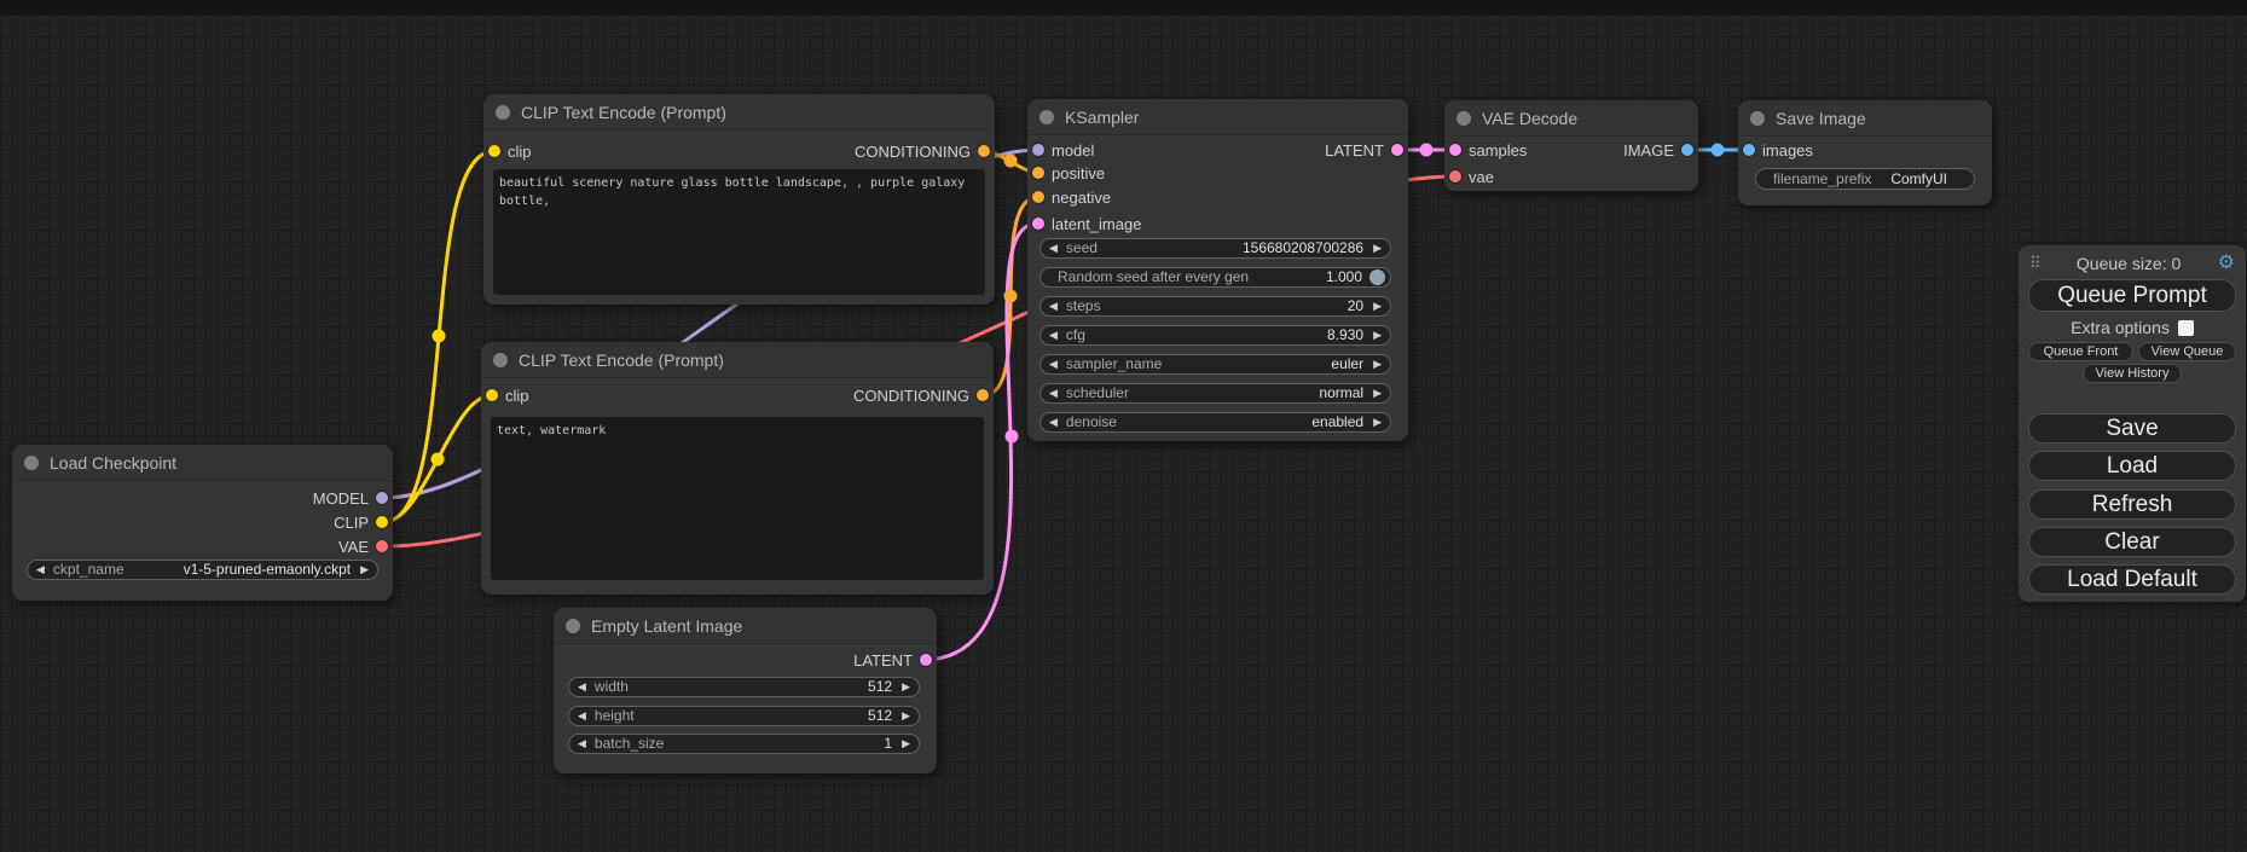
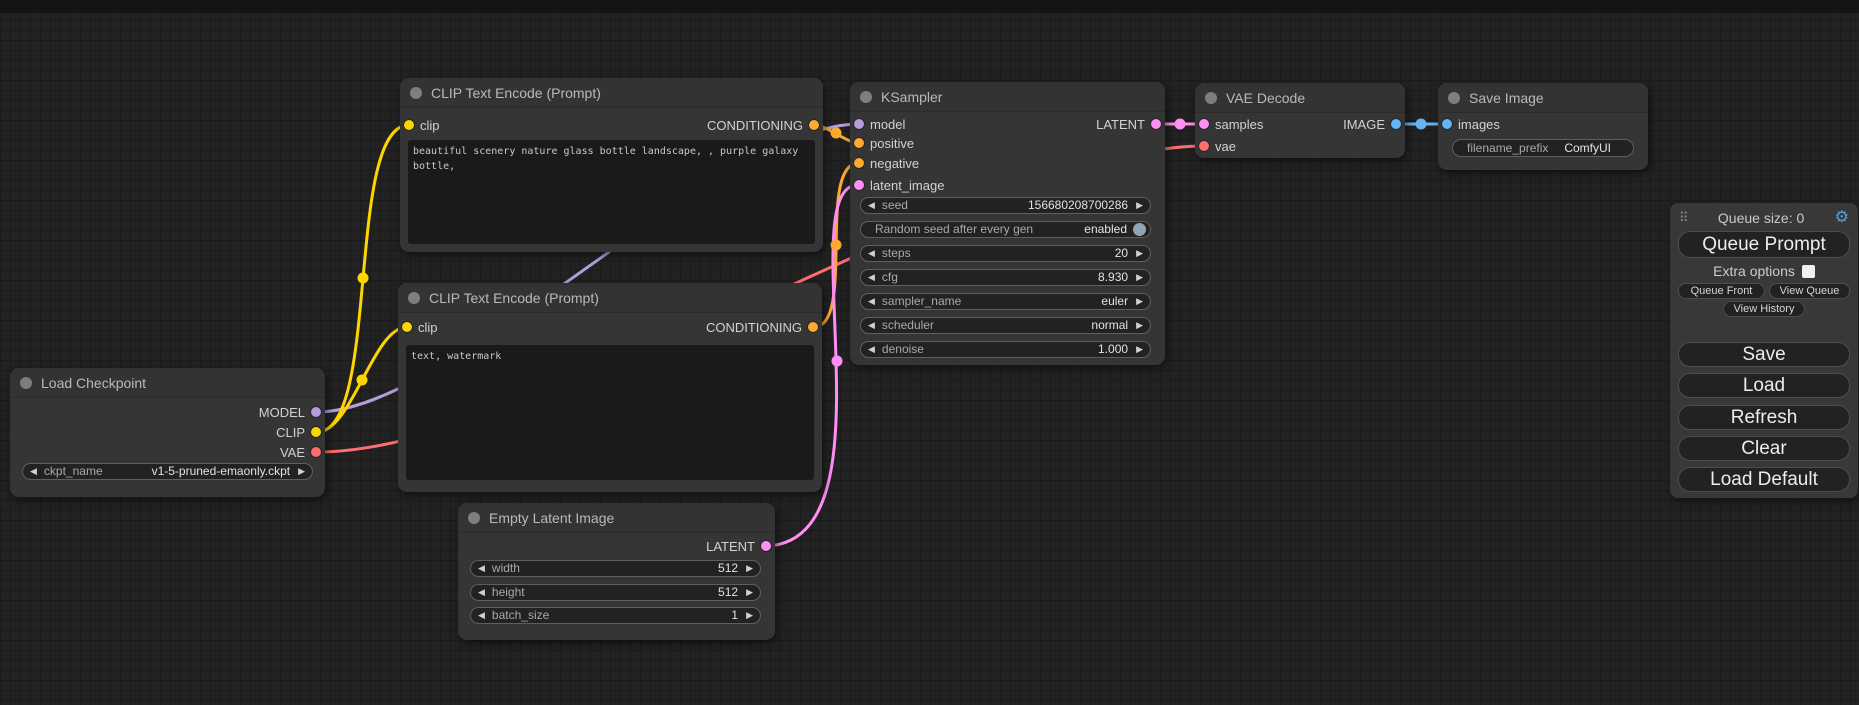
  Load Checkpoint
  MODEL
  CLIP
  VAE
  ◀
  ckpt_name
  v1-5-pruned-emaonly.ckpt
  ▶
  CLIP Text Encode (Prompt)
  clip
  CONDITIONING
  beautiful scenery nature glass bottle landscape, , purple galaxy bottle,
  CLIP Text Encode (Prompt)
  clip
  CONDITIONING
  text, watermark
  Empty Latent Image
  LATENT
  ◀
  width
  512
  ▶
  ◀
  height
  512
  ▶
  ◀
  batch_size
  1
  ▶
  KSampler
  model
  LATENT
  positive
  negative
  latent_image
  ◀
  seed
  156680208700286
  ▶
  Random seed after every gen
- 1.000
+ enabled
  ◀
  steps
  20
  ▶
  ◀
  cfg
  8.930
  ▶
  ◀
  sampler_name
  euler
  ▶
  ◀
  scheduler
  normal
  ▶
  ◀
  denoise
- enabled
+ 1.000
  ▶
  VAE Decode
  samples
  IMAGE
  vae
  Save Image
  images
  filename_prefix
  ComfyUI
  ⠿
  Queue size: 0
  ⚙
  Queue Prompt
  Extra options
  Queue Front
  View Queue
  View History
  Save
  Load
  Refresh
  Clear
  Load Default
